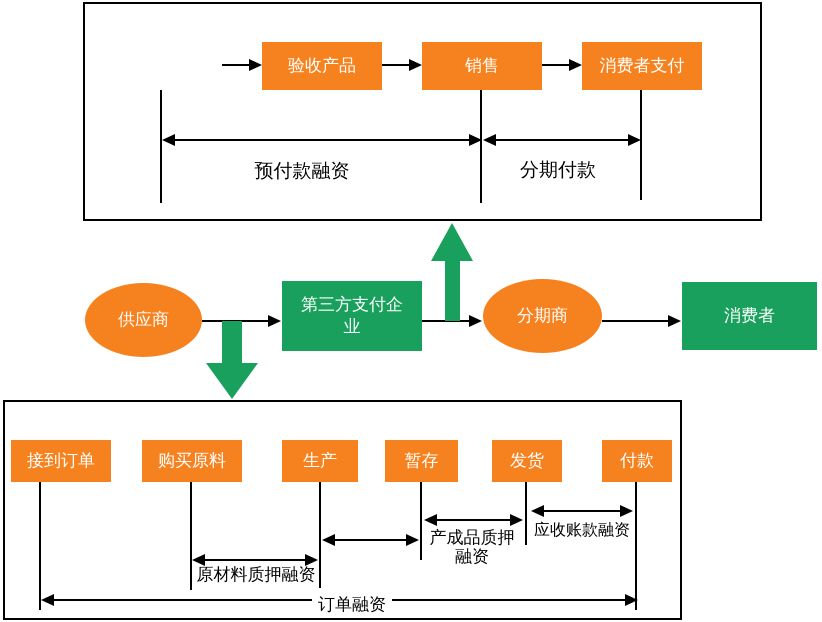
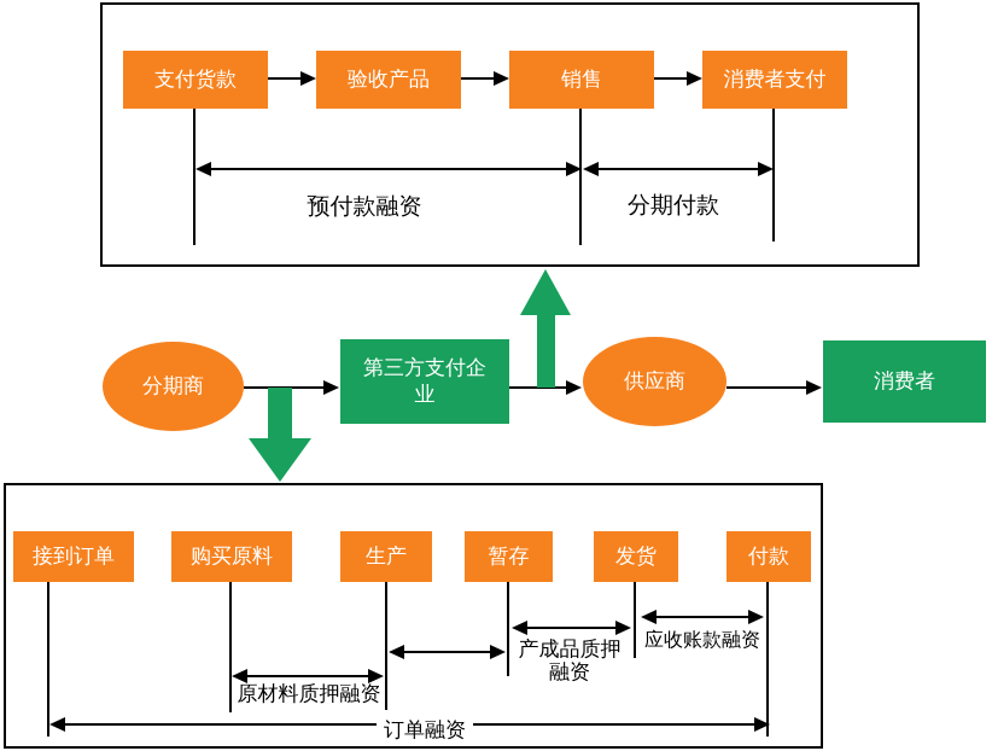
+ 支付货款
  验收产品
  销售
  消费者支付
  预付款融资
  分期付款
- 供应商
+ 分期商
  第三方支付企
  业
- 分期商
+ 供应商
  消费者
  接到订单
  购买原料
  生产
  暂存
  发货
  付款
  原材料质押融资
  产成品质押
  融资
  应收账款融资
  订单融资
